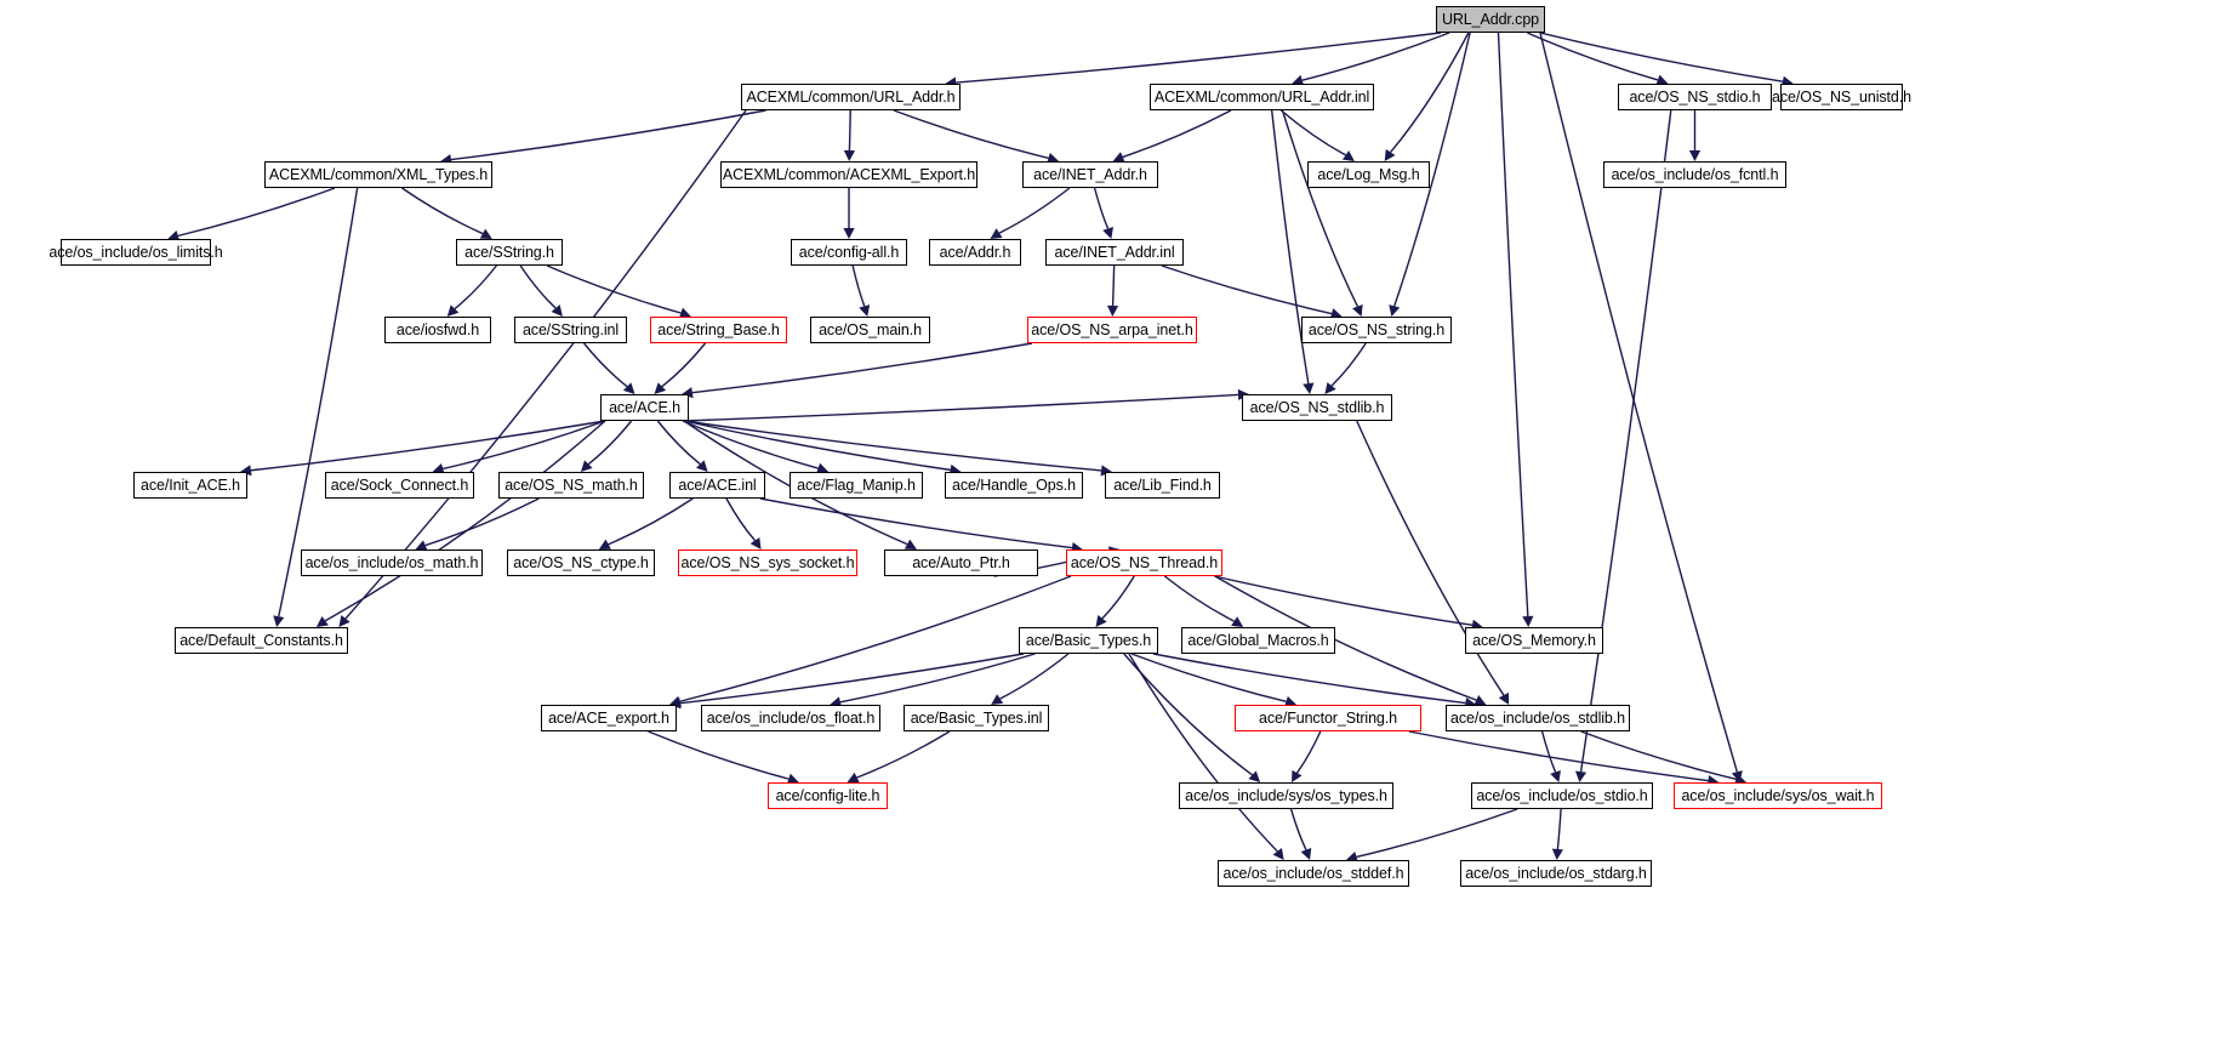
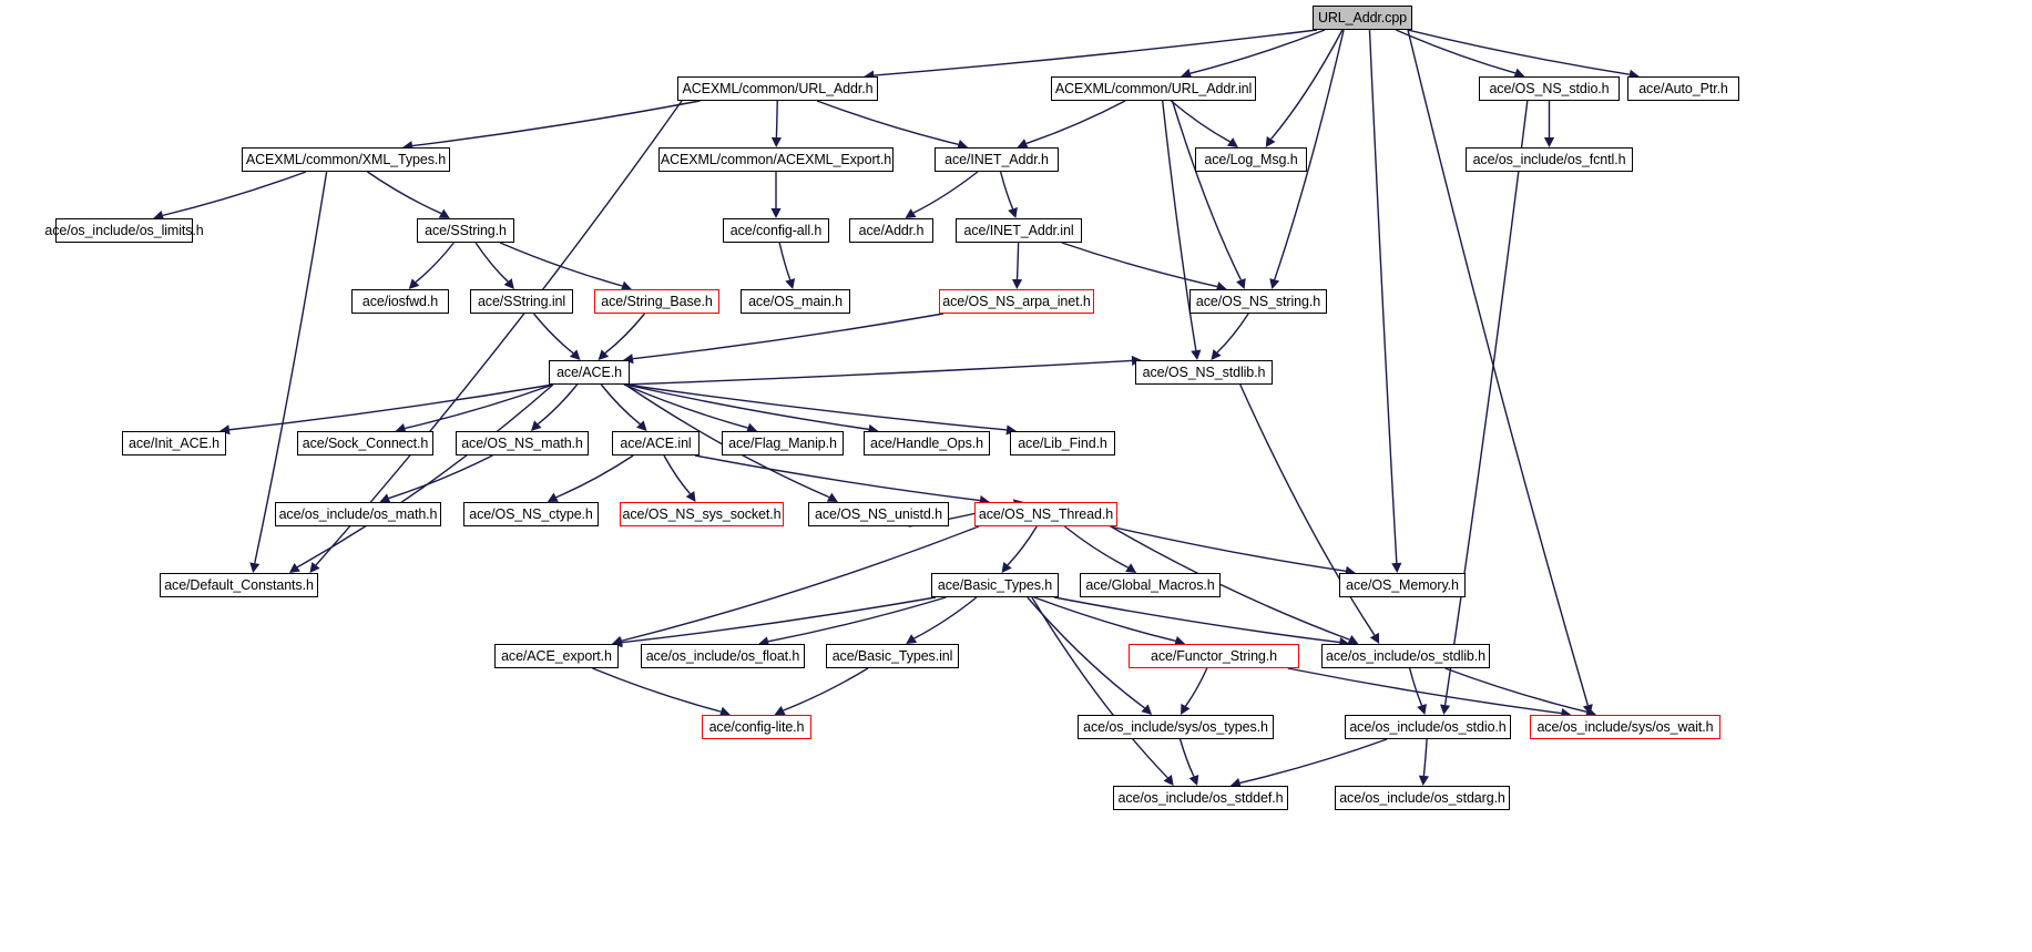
  URL_Addr.cpp
  ACEXML/common/URL_Addr.h
  ACEXML/common/URL_Addr.inl
  ace/OS_NS_stdio.h
- ace/OS_NS_unistd.h
+ ace/Auto_Ptr.h
  ACEXML/common/XML_Types.h
  ACEXML/common/ACEXML_Export.h
  ace/INET_Addr.h
  ace/Log_Msg.h
  ace/os_include/os_fcntl.h
  ace/os_include/os_limits.h
  ace/SString.h
  ace/config-all.h
  ace/Addr.h
  ace/INET_Addr.inl
  ace/iosfwd.h
  ace/SString.inl
  ace/String_Base.h
  ace/OS_main.h
  ace/OS_NS_arpa_inet.h
  ace/OS_NS_string.h
  ace/ACE.h
  ace/OS_NS_stdlib.h
  ace/Init_ACE.h
  ace/Sock_Connect.h
  ace/OS_NS_math.h
  ace/ACE.inl
  ace/Flag_Manip.h
  ace/Handle_Ops.h
  ace/Lib_Find.h
  ace/os_include/os_math.h
  ace/OS_NS_ctype.h
  ace/OS_NS_sys_socket.h
- ace/Auto_Ptr.h
+ ace/OS_NS_unistd.h
  ace/OS_NS_Thread.h
  ace/Default_Constants.h
  ace/Basic_Types.h
  ace/Global_Macros.h
  ace/OS_Memory.h
  ace/ACE_export.h
  ace/os_include/os_float.h
  ace/Basic_Types.inl
  ace/Functor_String.h
  ace/os_include/os_stdlib.h
  ace/config-lite.h
  ace/os_include/sys/os_types.h
  ace/os_include/os_stdio.h
  ace/os_include/sys/os_wait.h
  ace/os_include/os_stddef.h
  ace/os_include/os_stdarg.h
